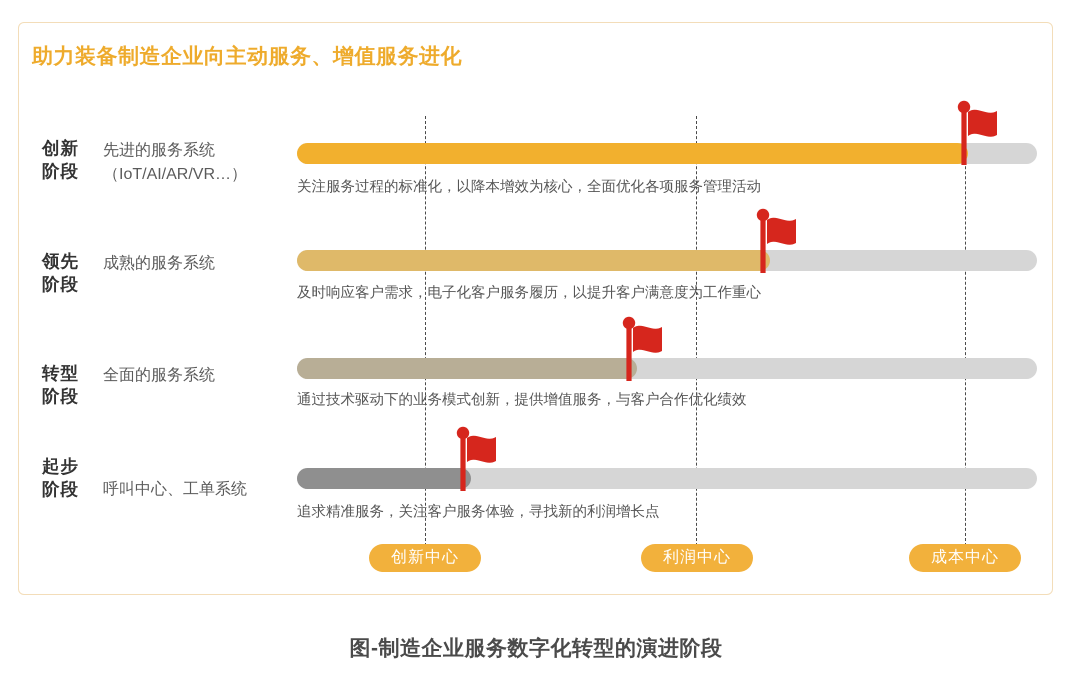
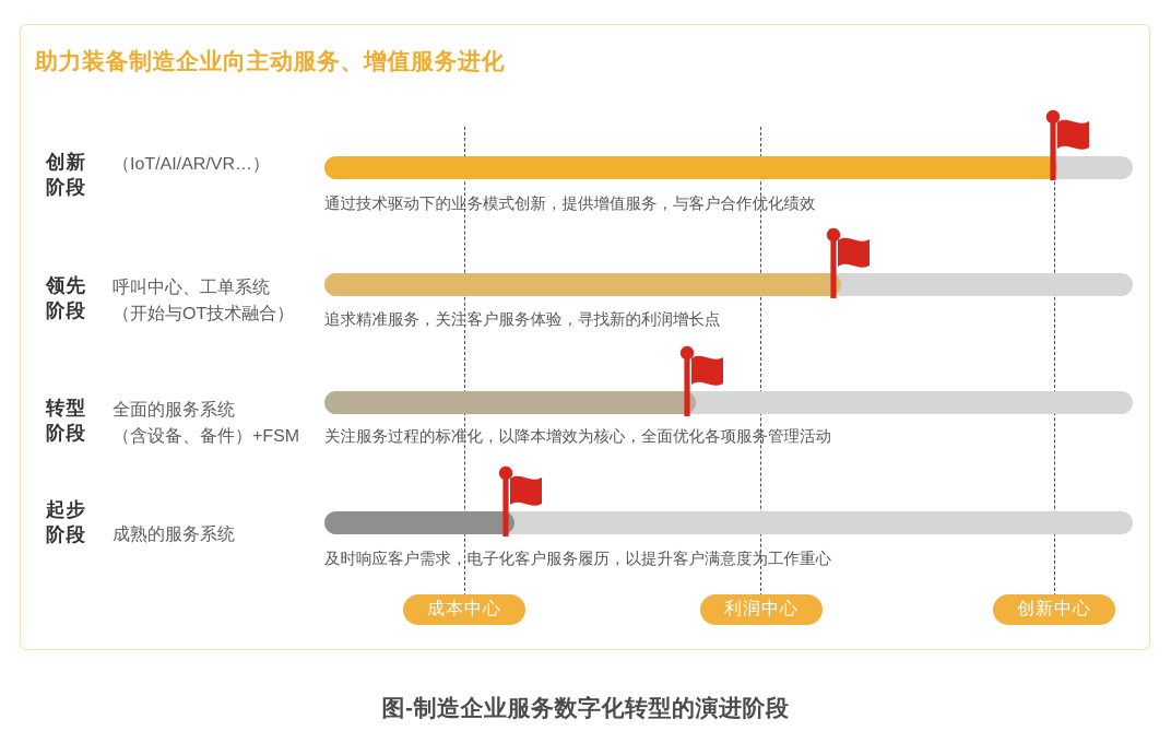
  助力装备制造企业向主动服务、增值服务进化
  创新
  阶段
- 先进的服务系统
  （IoT/AI/AR/VR…）
- 关注服务过程的标准化，以降本增效为核心，全面优化各项服务管理活动
+ 通过技术驱动下的业务模式创新，提供增值服务，与客户合作优化绩效
  领先
  阶段
- 成熟的服务系统
+ 呼叫中心、工单系统
+ （开始与OT技术融合）
- 及时响应客户需求，电子化客户服务履历，以提升客户满意度为工作重心
+ 追求精准服务，关注客户服务体验，寻找新的利润增长点
  转型
  阶段
  全面的服务系统
+ （含设备、备件）+FSM
- 通过技术驱动下的业务模式创新，提供增值服务，与客户合作优化绩效
+ 关注服务过程的标准化，以降本增效为核心，全面优化各项服务管理活动
  起步
  阶段
- 呼叫中心、工单系统
+ 成熟的服务系统
- 追求精准服务，关注客户服务体验，寻找新的利润增长点
+ 及时响应客户需求，电子化客户服务履历，以提升客户满意度为工作重心
- 创新中心
+ 成本中心
  利润中心
- 成本中心
+ 创新中心
  图-制造企业服务数字化转型的演进阶段
